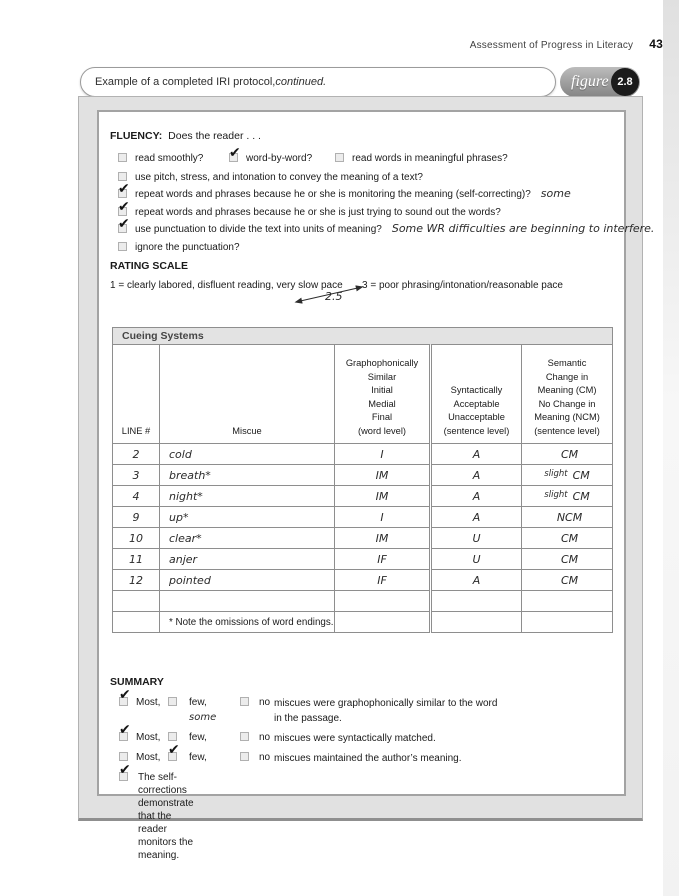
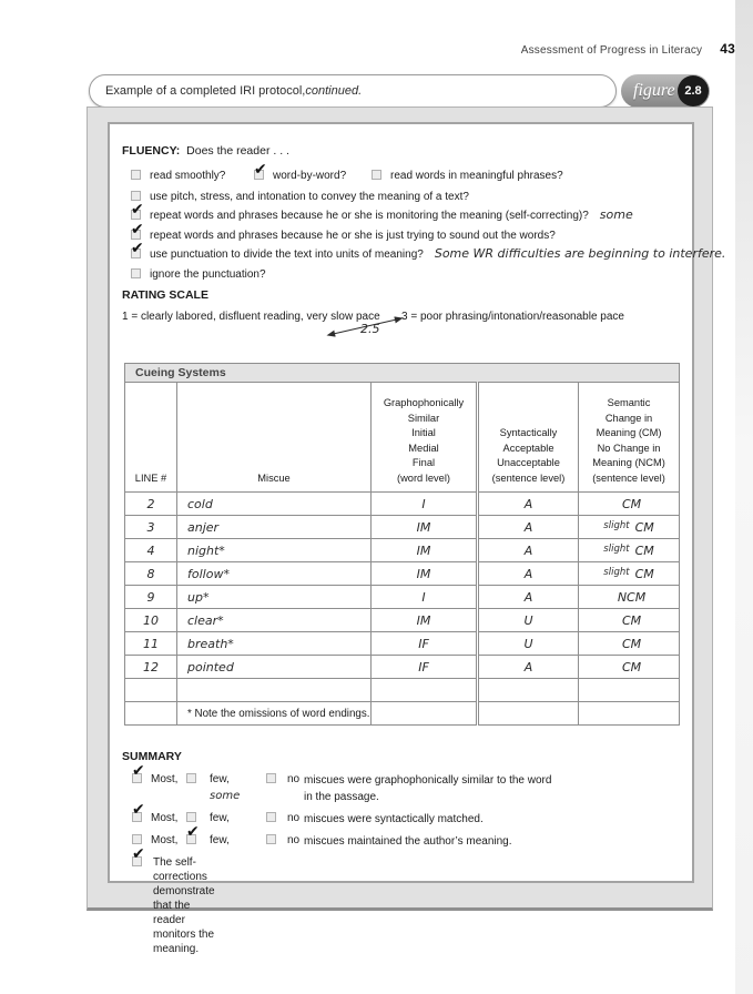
  Assessment of Progress in Literacy 43
  Example of a completed IRI protocol,
  continued.
  figure
  2.8
  FLUENCY: Does the reader . . .
  read smoothly?
  word-by-word?
  read words in meaningful phrases?
  use pitch, stress, and intonation to convey the meaning of a text?
  repeat words and phrases because he or she is monitoring the meaning (self-correcting)? some
  repeat words and phrases because he or she is just trying to sound out the words?
  use punctuation to divide the text into units of meaning? Some WR difficulties are beginning to interfere.
  ignore the punctuation?
  RATING SCALE
  1 = clearly labored, disfluent reading, very slow pace
  3 = poor phrasing/intonation/reasonable pace
  2.5
  Cueing Systems
  LINE #	Miscue	Graphophonically Similar Initial Medial Final (word level)	Syntactically Acceptable Unacceptable (sentence level)	Semantic Change in Meaning (CM) No Change in Meaning (NCM) (sentence level)
  2	cold	I	A	CM
- 3	breath*	IM	A	slight CM
+ 3	anjer	IM	A	slight CM
  4	night*	IM	A	slight CM
+ 8	follow*	IM	A	slight CM
  9	up*	I	A	NCM
  10	clear*	IM	U	CM
- 11	anjer	IF	U	CM
+ 11	breath*	IF	U	CM
  12	pointed	IF	A	CM
  	* Note the omissions of word endings.
  SUMMARY
  Most,
  few,
  no
  some
  miscues were graphophonically similar to the word in the passage.
  Most,
  few,
  no
  miscues were syntactically matched.
  Most,
  few,
  no
  miscues maintained the author’s meaning.
  The self-corrections demonstrate that the reader monitors the meaning.
